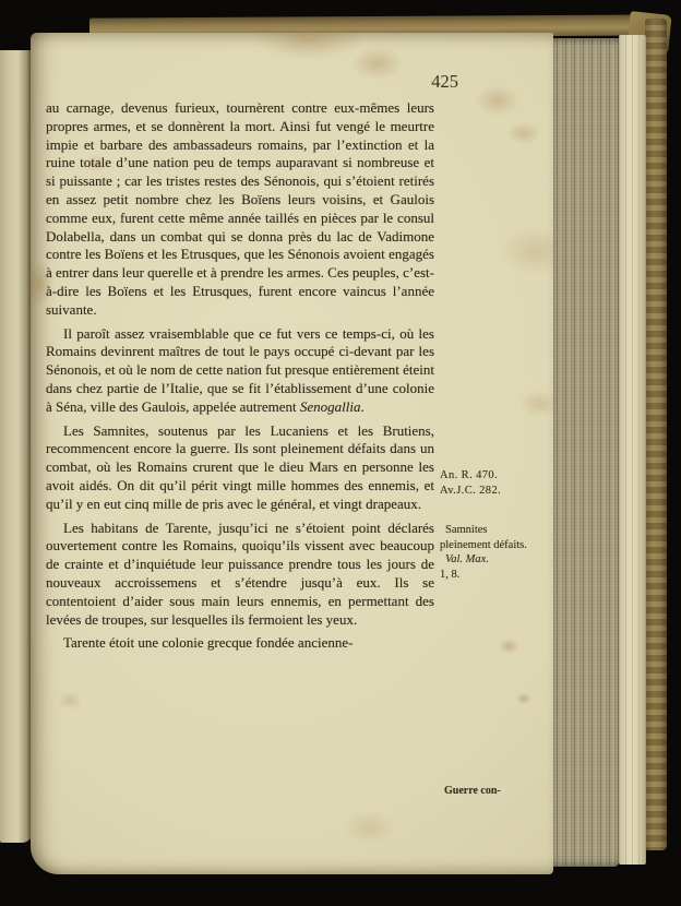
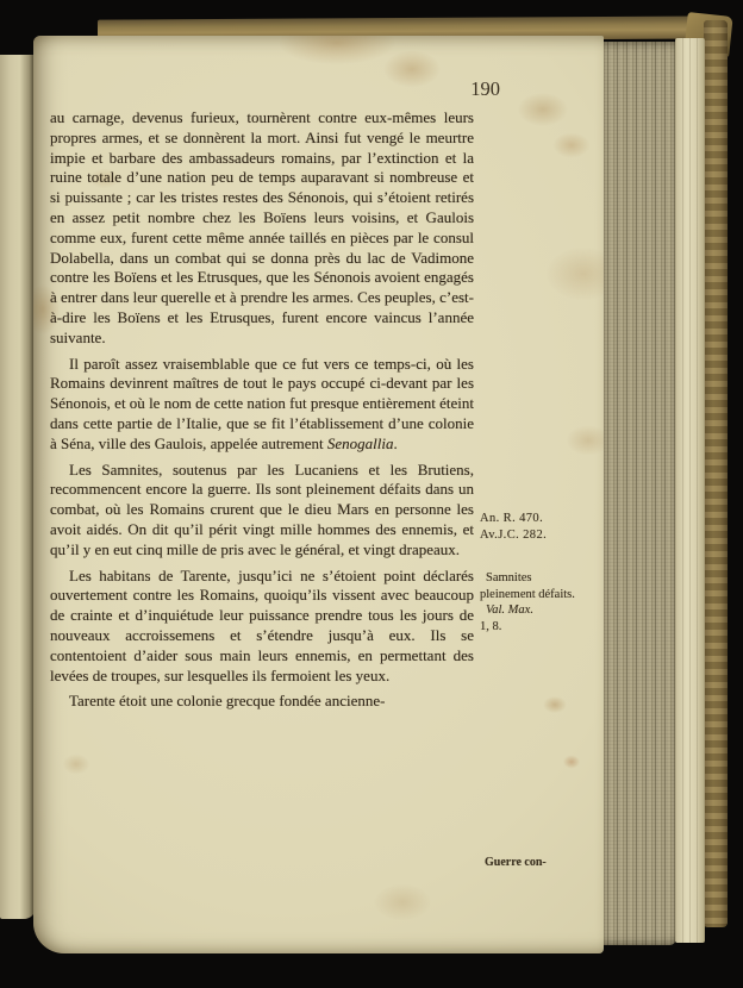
- 425
+ 190
  au carnage, devenus furieux, tournèrent contre eux-mêmes leurs propres armes, et se donnèrent la mort. Ainsi fut vengé le meurtre impie et barbare des ambassadeurs romains, par l’extinction et la ruine totale d’une nation peu de temps auparavant si nombreuse et si puissante ; car les tristes restes des Sénonois, qui s’étoient retirés en assez petit nombre chez les Boïens leurs voisins, et Gaulois comme eux, furent cette même année taillés en pièces par le consul Dolabella, dans un combat qui se donna près du lac de Vadimone contre les Boïens et les Etrusques, que les Sénonois avoient engagés à entrer dans leur querelle et à prendre les armes. Ces peuples, c’est-à-dire les Boïens et les Etrusques, furent encore vaincus l’année suivante.
- Il paroît assez vraisemblable que ce fut vers ce temps-ci, où les Romains devinrent maîtres de tout le pays occupé ci-devant par les Sénonois, et où le nom de cette nation fut presque entièrement éteint dans chez partie de l’Italie, que se fit l’établissement d’une colonie à Séna, ville des Gaulois, appelée autrement Senogallia.
+ Il paroît assez vraisemblable que ce fut vers ce temps-ci, où les Romains devinrent maîtres de tout le pays occupé ci-devant par les Sénonois, et où le nom de cette nation fut presque entièrement éteint dans cette partie de l’Italie, que se fit l’établissement d’une colonie à Séna, ville des Gaulois, appelée autrement Senogallia.
  Les Samnites, soutenus par les Lucaniens et les Brutiens, recommencent encore la guerre. Ils sont pleinement défaits dans un combat, où les Romains crurent que le dieu Mars en personne les avoit aidés. On dit qu’il périt vingt mille hommes des ennemis, et qu’il y en eut cinq mille de pris avec le général, et vingt drapeaux.
  Les habitans de Tarente, jusqu’ici ne s’étoient point déclarés ouvertement contre les Romains, quoiqu’ils vissent avec beaucoup de crainte et d’inquiétude leur puissance prendre tous les jours de nouveaux accroissemens et s’étendre jusqu’à eux. Ils se contentoient d’aider sous main leurs ennemis, en permettant des levées de troupes, sur lesquelles ils fermoient les yeux.
  Tarente étoit une colonie grecque fondée ancienne-
  An. R. 470.
  Av.J.C. 282.
  Samnites pleinement défaits.
  Val. Max.
  1, 8.
  Guerre con-
